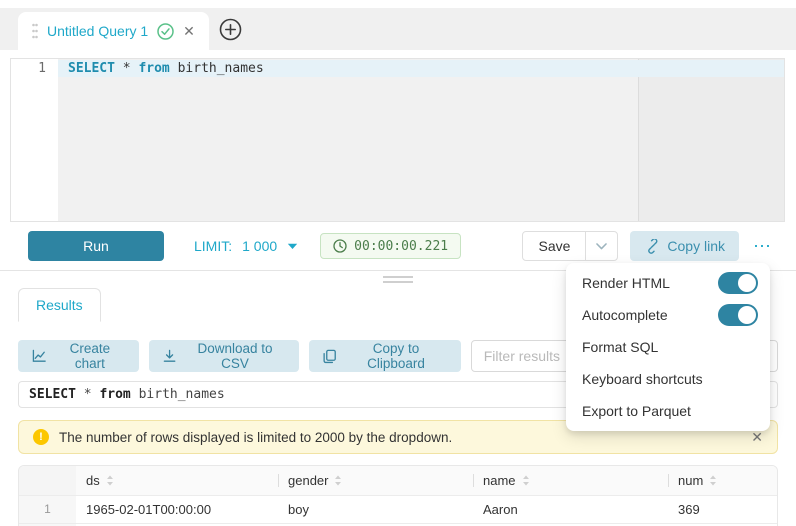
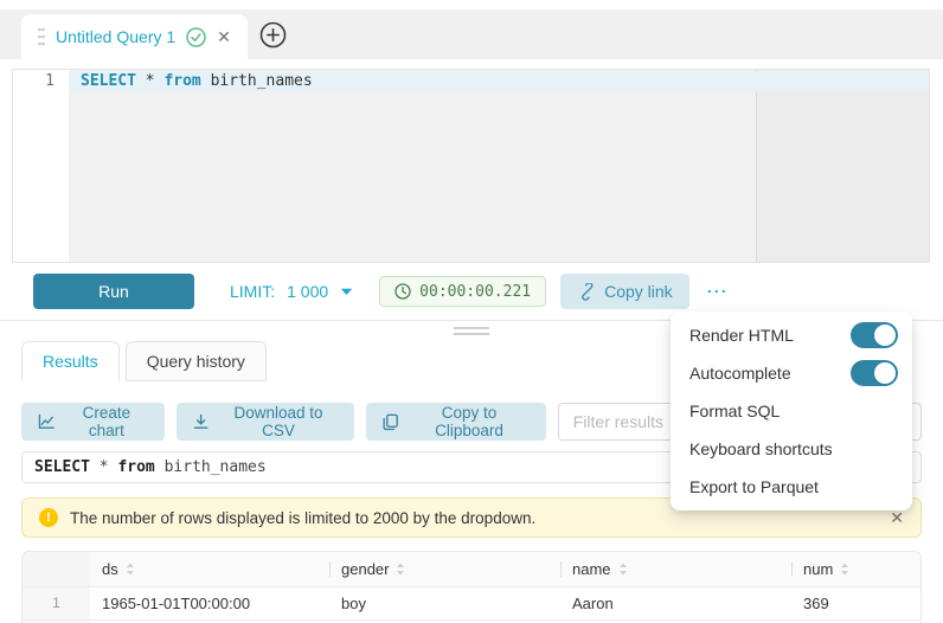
  Untitled Query 1
  ✕
  1
  SELECT * from birth_names
  Run
  LIMIT:
  1 000
  00:00:00.221
- Save
  Copy link
  ⋯
  Results
+ Query history
  Create chart
  Download to CSV
  Copy to Clipboard
  Filter results
  SELECT * from birth_names
  !
  The number of rows displayed is limited to 2000 by the dropdown.
  ✕
  	ds	gender	name	num
- 1	1965-02-01T00:00:00	boy	Aaron	369
+ 1	1965-01-01T00:00:00	boy	Aaron	369
  Render HTML
  Autocomplete
  Format SQL
  Keyboard shortcuts
  Export to Parquet
